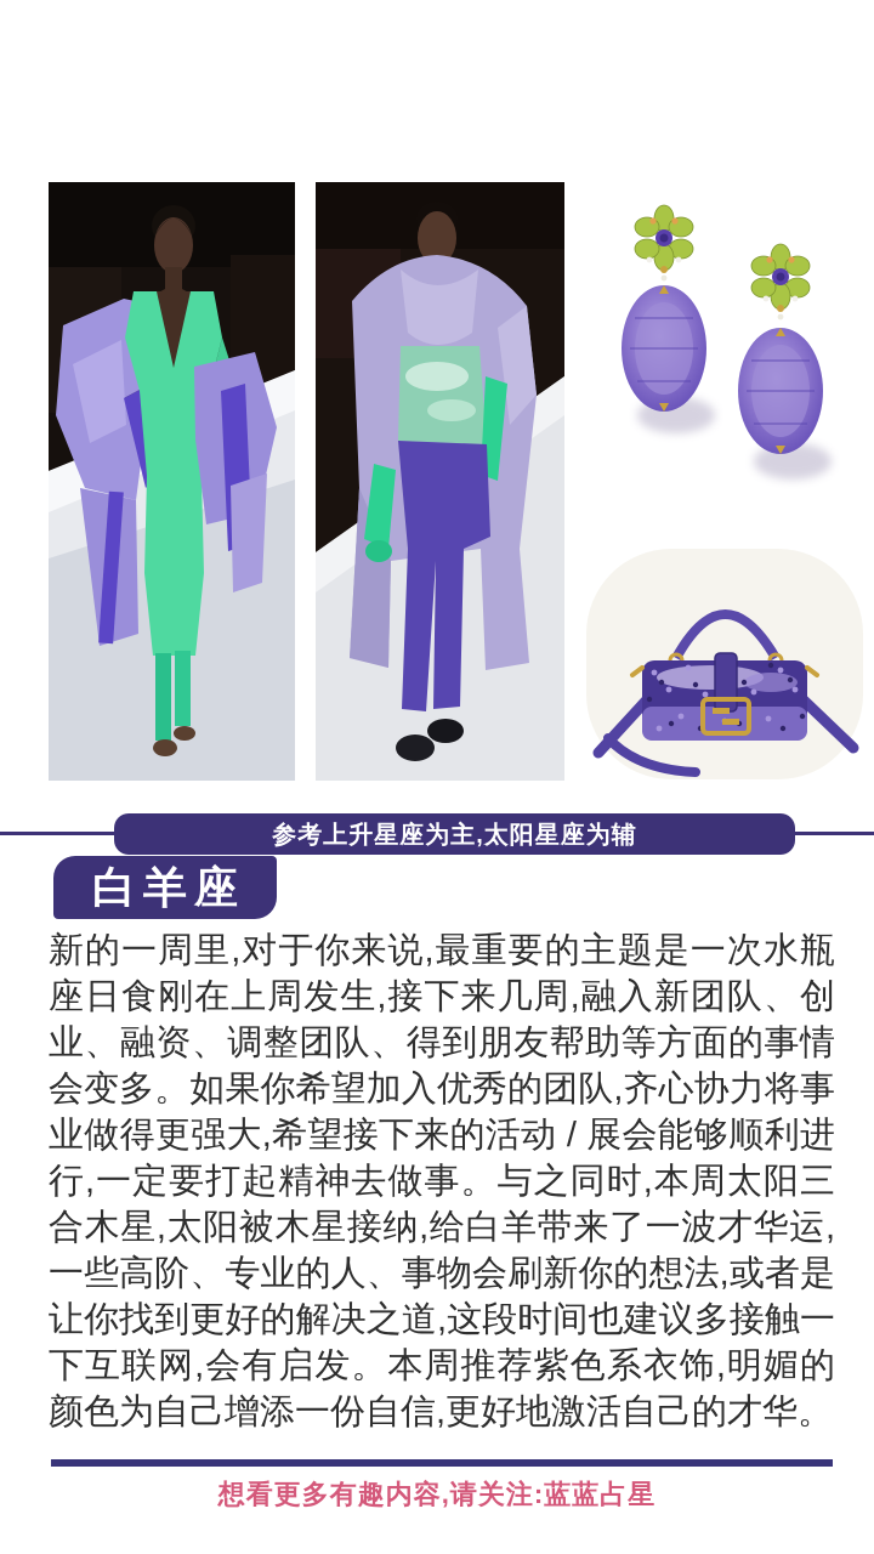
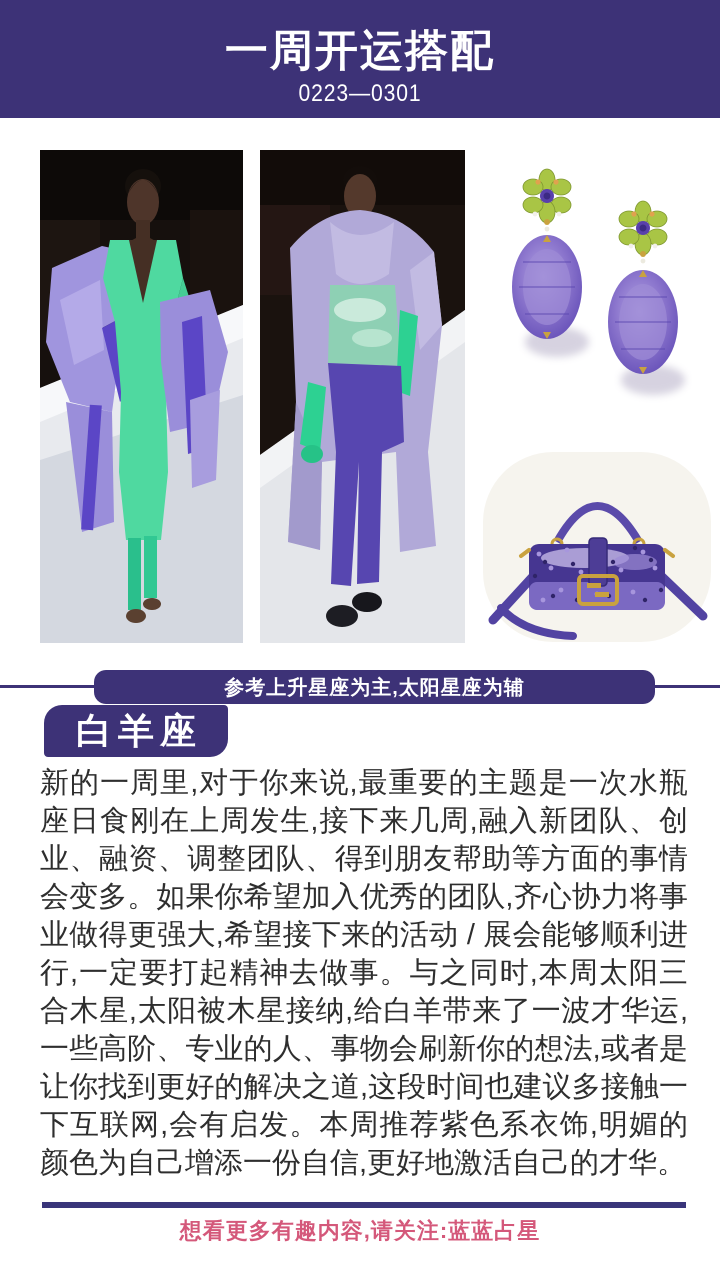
+ 一周开运搭配
+ 0223—0301
  参考上升星座为主,太阳星座为辅
  白羊座
  新的一周里,对于你来说,最重要的主题是一次水瓶座日食刚在上周发生,接下来几周,融入新团队、创业、融资、调整团队、得到朋友帮助等方面的事情会变多。如果你希望加入优秀的团队,齐心协力将事业做得更强大,希望接下来的活动 / 展会能够顺利进行,一定要打起精神去做事。与之同时,本周太阳三合木星,太阳被木星接纳,给白羊带来了一波才华运,一些高阶、专业的人、事物会刷新你的想法,或者是让你找到更好的解决之道,这段时间也建议多接触一下互联网,会有启发。本周推荐紫色系衣饰,明媚的颜色为自己增添一份自信,更好地激活自己的才华。
  想看更多有趣内容,请关注:蓝蓝占星
